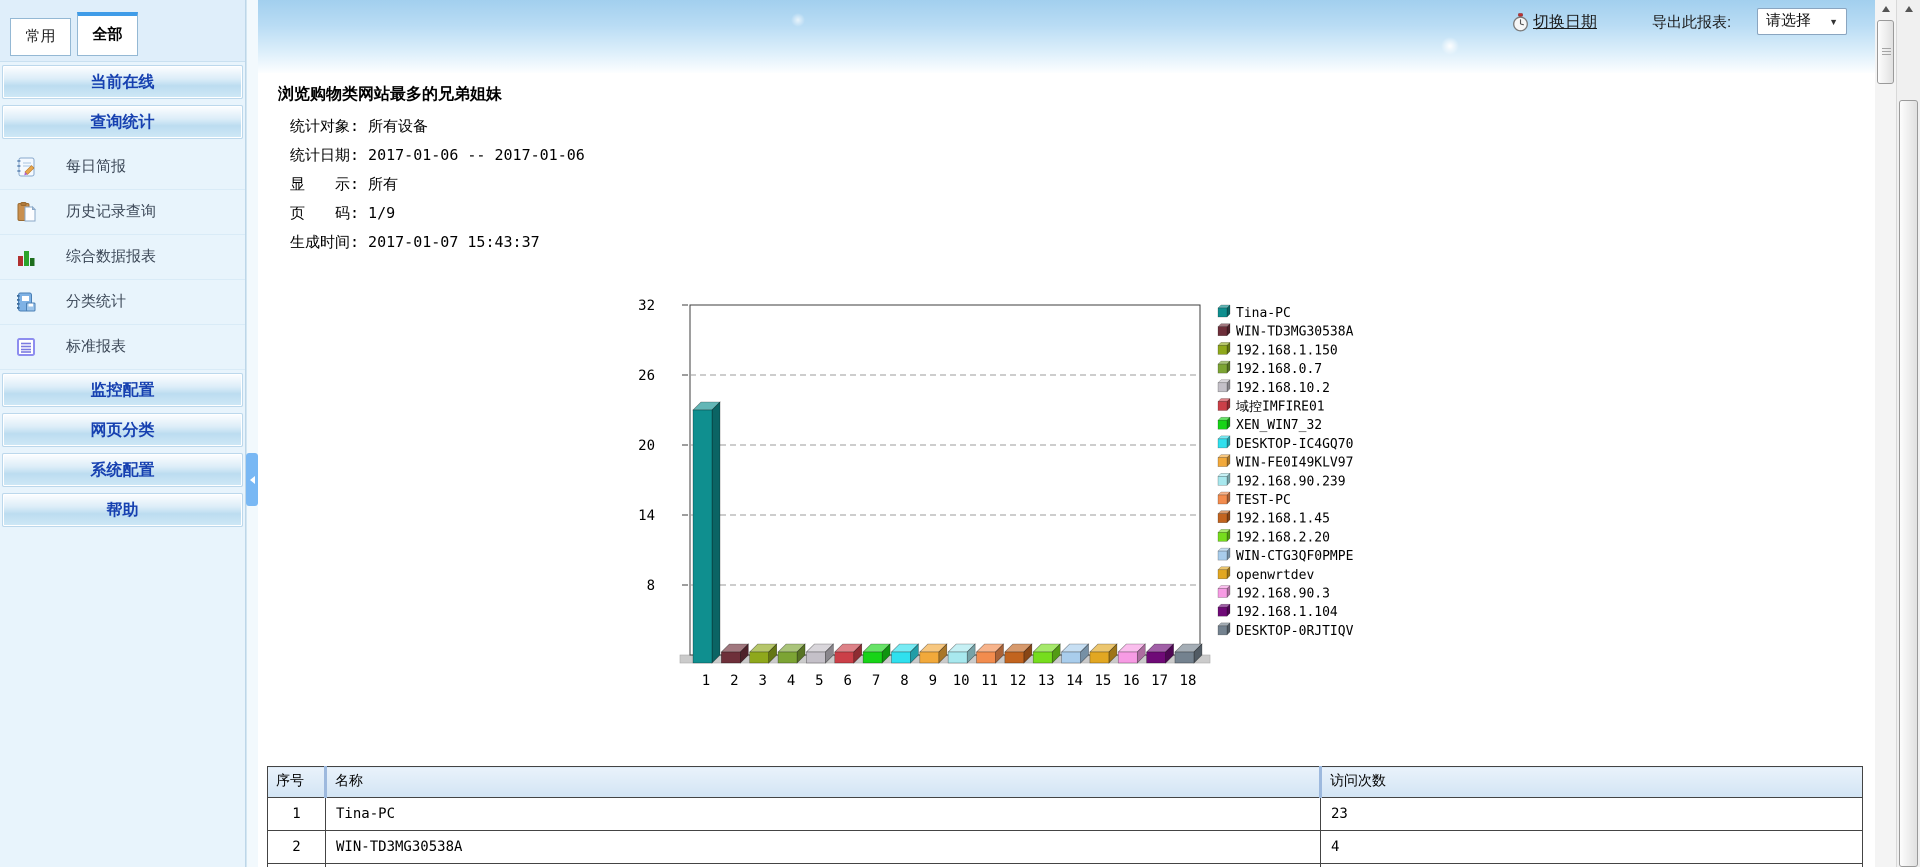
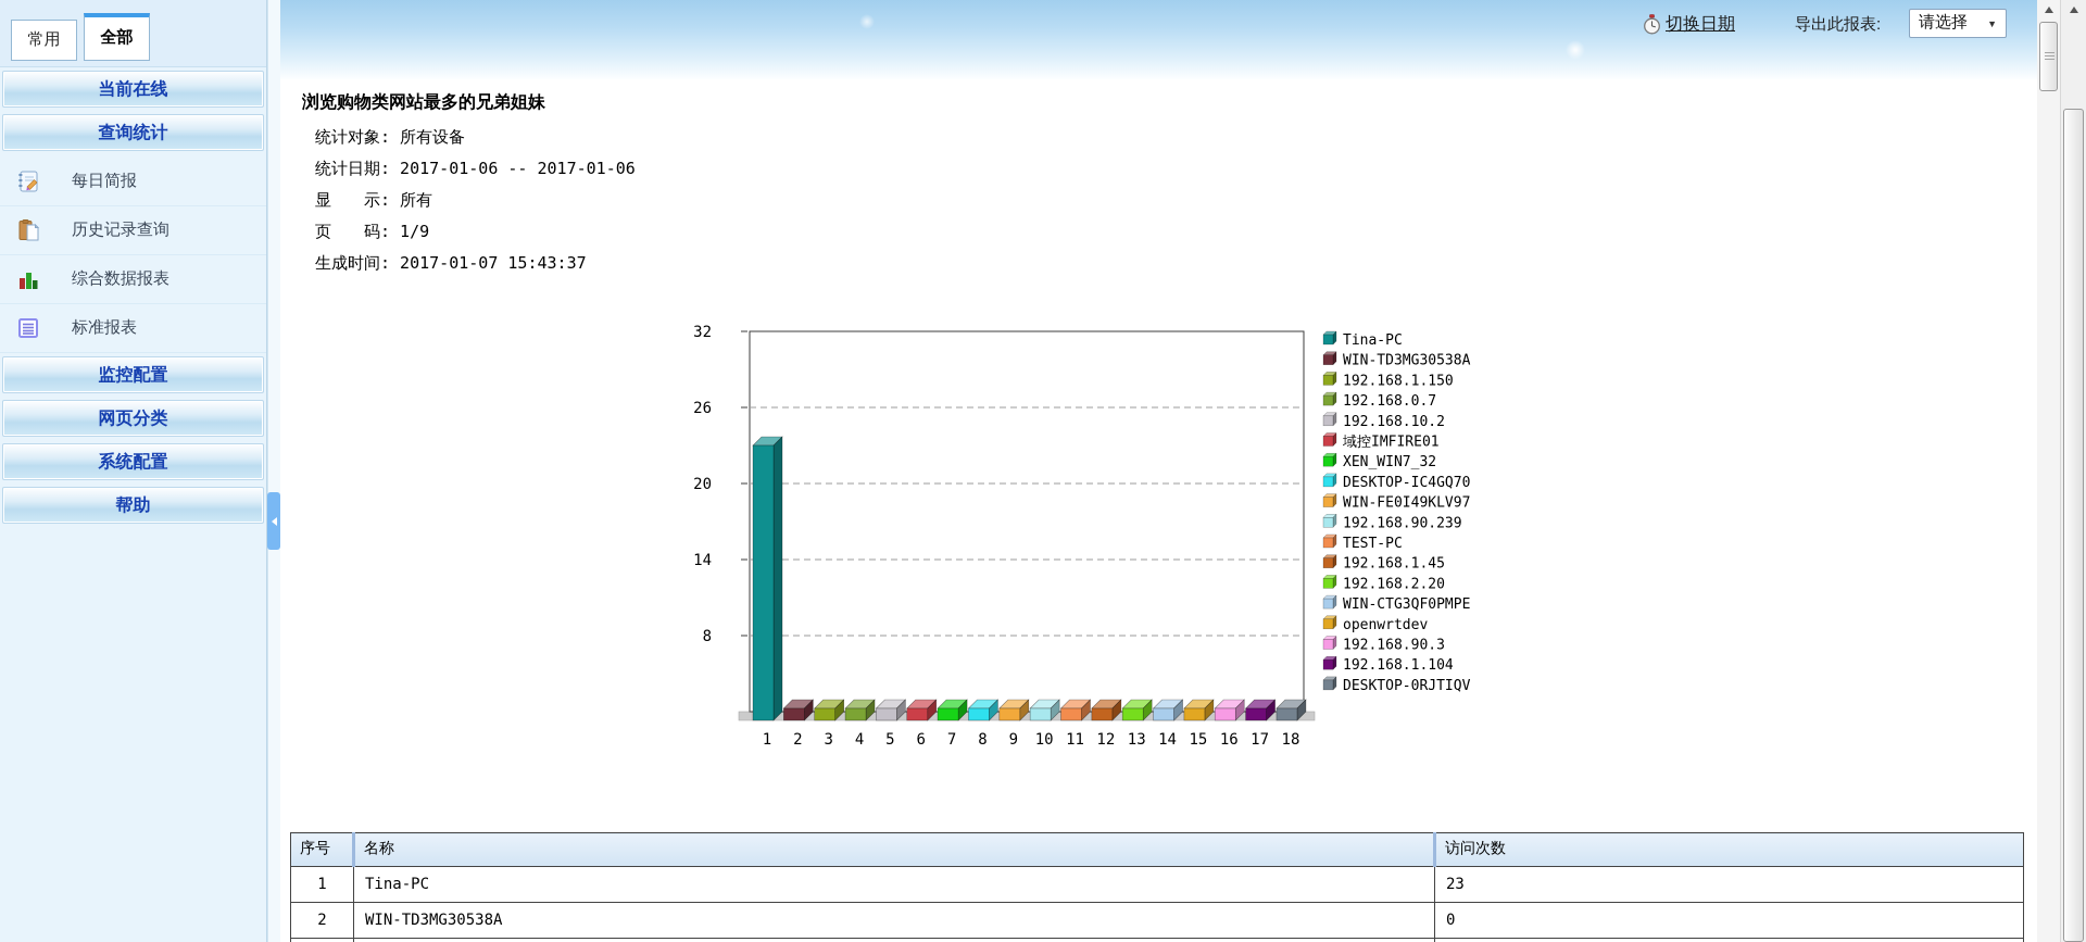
  常用
  全部
  当前在线
  查询统计
  每日简报
  历史记录查询
  综合数据报表
- 分类统计
  标准报表
  监控配置
  网页分类
  系统配置
  帮助
  切换日期
  导出此报表:
  请选择
  ▼
  浏览购物类网站最多的兄弟姐妹
  统计对象: 所有设备
  统计日期: 2017-01-06 -- 2017-01-06
  显 示: 所有
  页 码: 1/9
  生成时间: 2017-01-07 15:43:37
  8
  14
  20
  26
  32
  1
  2
  3
  4
  5
  6
  7
  8
  9
  10
  11
  12
  13
  14
  15
  16
  17
  18
  Tina-PC
  WIN-TD3MG30538A
  192.168.1.150
  192.168.0.7
  192.168.10.2
  域控IMFIRE01
  XEN_WIN7_32
  DESKTOP-IC4GQ70
  WIN-FE0I49KLV97
  192.168.90.239
  TEST-PC
  192.168.1.45
  192.168.2.20
  WIN-CTG3QF0PMPE
  openwrtdev
  192.168.90.3
  192.168.1.104
  DESKTOP-0RJTIQV
  序号	名称	访问次数
  1	Tina-PC	23
- 2	WIN-TD3MG30538A	4
+ 2	WIN-TD3MG30538A	0
